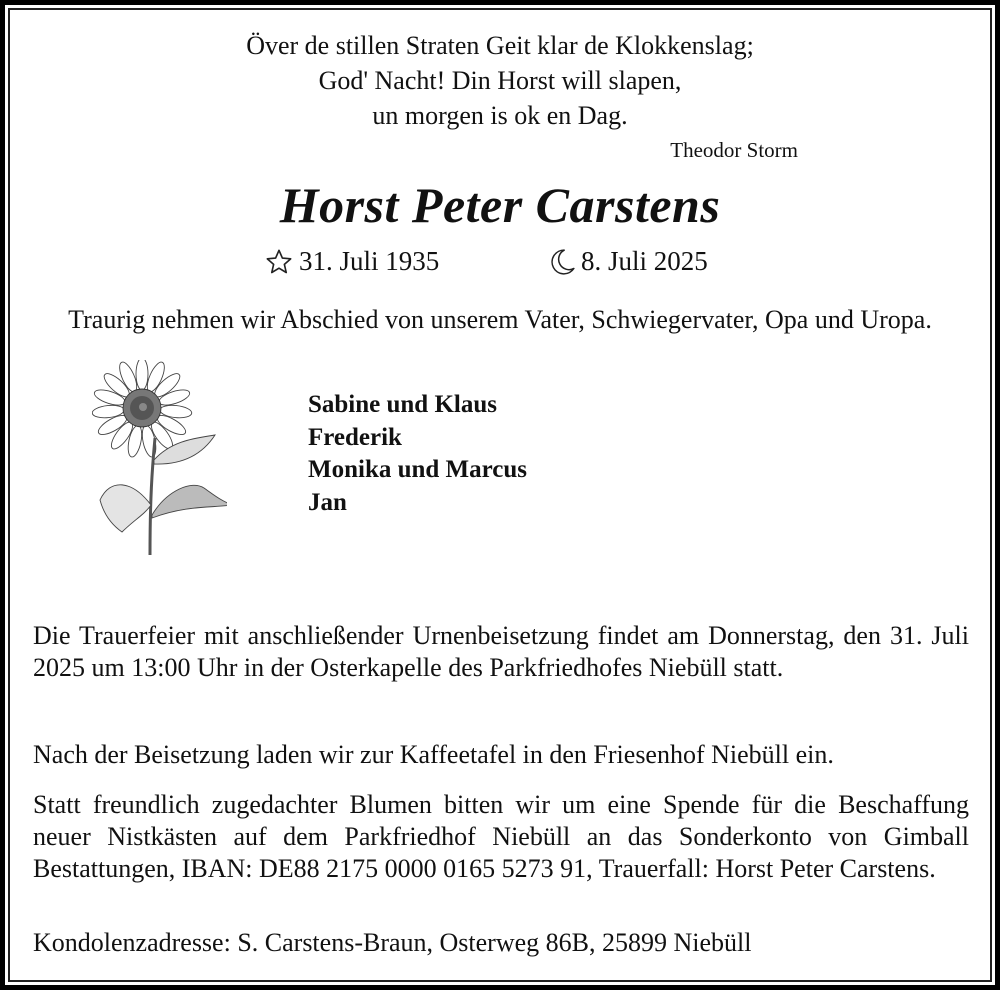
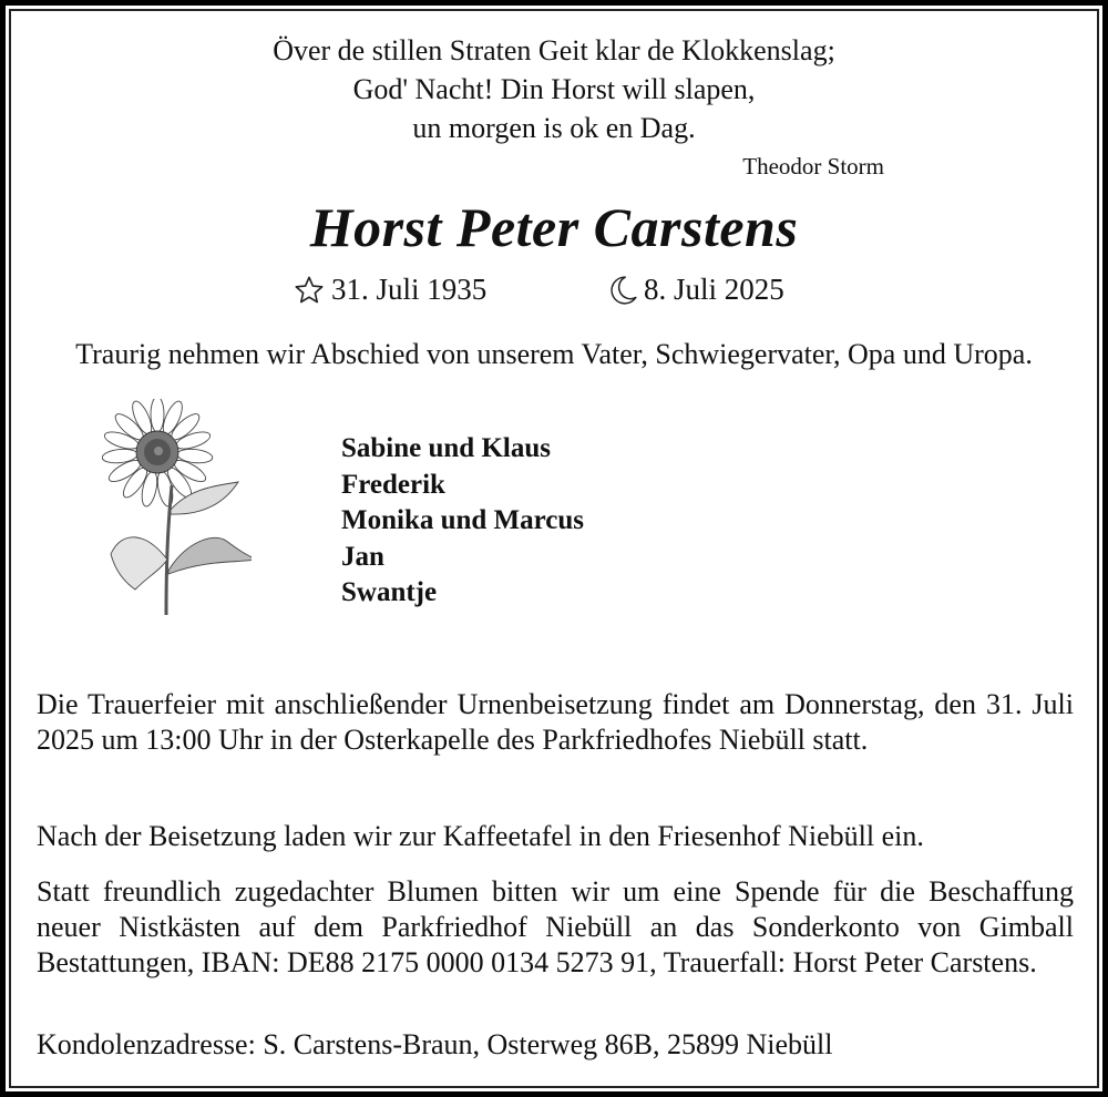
  Över de stillen Straten Geit klar de Klokkenslag;
  God' Nacht! Din Horst will slapen,
  un morgen is ok en Dag.
  Theodor Storm
  Horst Peter Carstens
  31. Juli 1935
  8. Juli 2025
  Traurig nehmen wir Abschied von unserem Vater, Schwiegervater, Opa und Uropa.
  Sabine und Klaus
  Frederik
  Monika und Marcus
  Jan
+ Swantje
  Die Trauerfeier mit anschließender Urnenbeisetzung findet am Donnerstag, den 31. Juli 2025 um 13:00 Uhr in der Osterkapelle des Parkfriedhofes Niebüll statt.
  Nach der Beisetzung laden wir zur Kaffeetafel in den Friesenhof Niebüll ein.
- Statt freundlich zugedachter Blumen bitten wir um eine Spende für die Beschaffung neuer Nistkästen auf dem Parkfriedhof Niebüll an das Sonderkonto von Gimball Bestattungen, IBAN: DE88 2175 0000 0165 5273 91, Trauerfall: Horst Peter Carstens.
+ Statt freundlich zugedachter Blumen bitten wir um eine Spende für die Beschaffung neuer Nistkästen auf dem Parkfriedhof Niebüll an das Sonderkonto von Gimball Bestattungen, IBAN: DE88 2175 0000 0134 5273 91, Trauerfall: Horst Peter Carstens.
  Kondolenzadresse: S. Carstens-Braun, Osterweg 86B, 25899 Niebüll
